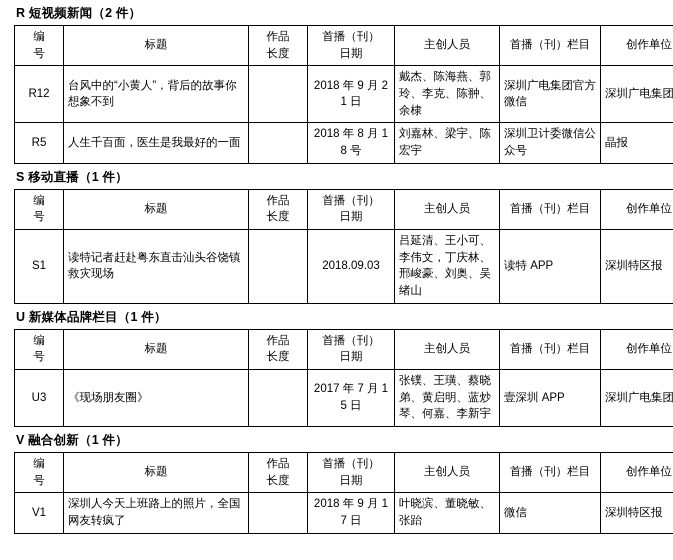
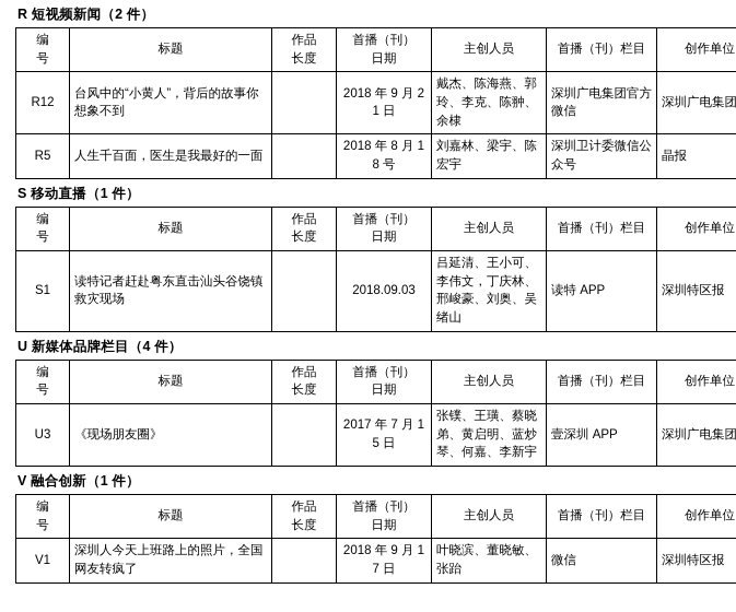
  R 短视频新闻（2 件）
  编 号	标题	作品 长度	首播（刊） 日期	主创人员	首播（刊）栏目	创作单位
  R12	台风中的“小黄人”，背后的故事你想象不到		2018 年 9 月 21 日	戴杰、陈海燕、郭玲、李克、陈翀、余棣	深圳广电集团官方微信	深圳广电集团
  R5	人生千百面，医生是我最好的一面		2018 年 8 月 18 号	刘嘉林、梁宇、陈宏宇	深圳卫计委微信公众号	晶报
  S 移动直播（1 件）
  编 号	标题	作品 长度	首播（刊） 日期	主创人员	首播（刊）栏目	创作单位
  S1	读特记者赶赴粤东直击汕头谷饶镇救灾现场		2018.09.03	吕延清、王小可、李伟文，丁庆林、邢峻豪、刘奥、吴绪山	读特 APP	深圳特区报
- U 新媒体品牌栏目（1 件）
+ U 新媒体品牌栏目（4 件）
  编 号	标题	作品 长度	首播（刊） 日期	主创人员	首播（刊）栏目	创作单位
  U3	《现场朋友圈》		2017 年 7 月 15 日	张镤、王璜、蔡晓弟、黄启明、蓝炒琴、何嘉、李新宇	壹深圳 APP	深圳广电集团
  V 融合创新（1 件）
  编 号	标题	作品 长度	首播（刊） 日期	主创人员	首播（刊）栏目	创作单位
  V1	深圳人今天上班路上的照片，全国网友转疯了		2018 年 9 月 17 日	叶晓滨、董晓敏、张跆	微信	深圳特区报
